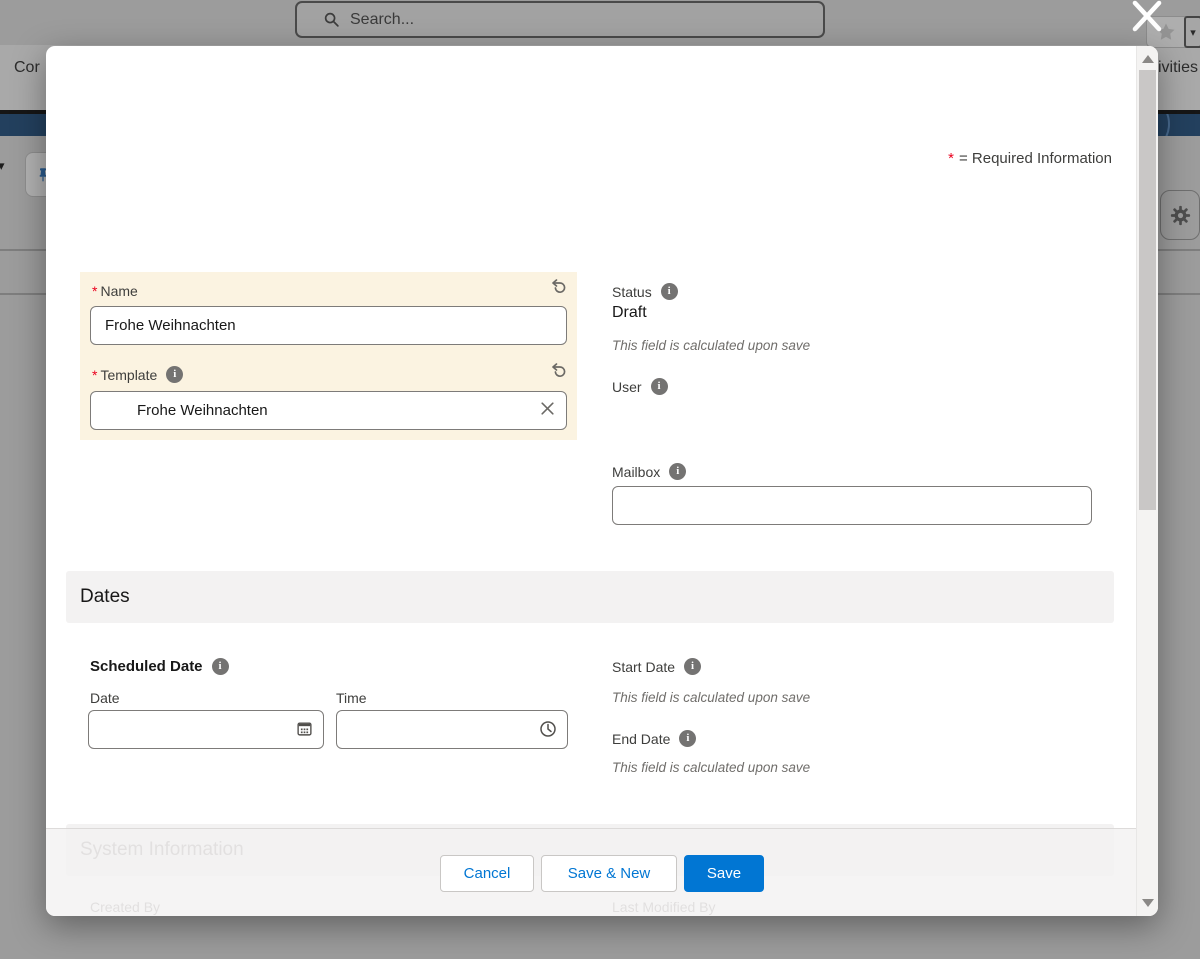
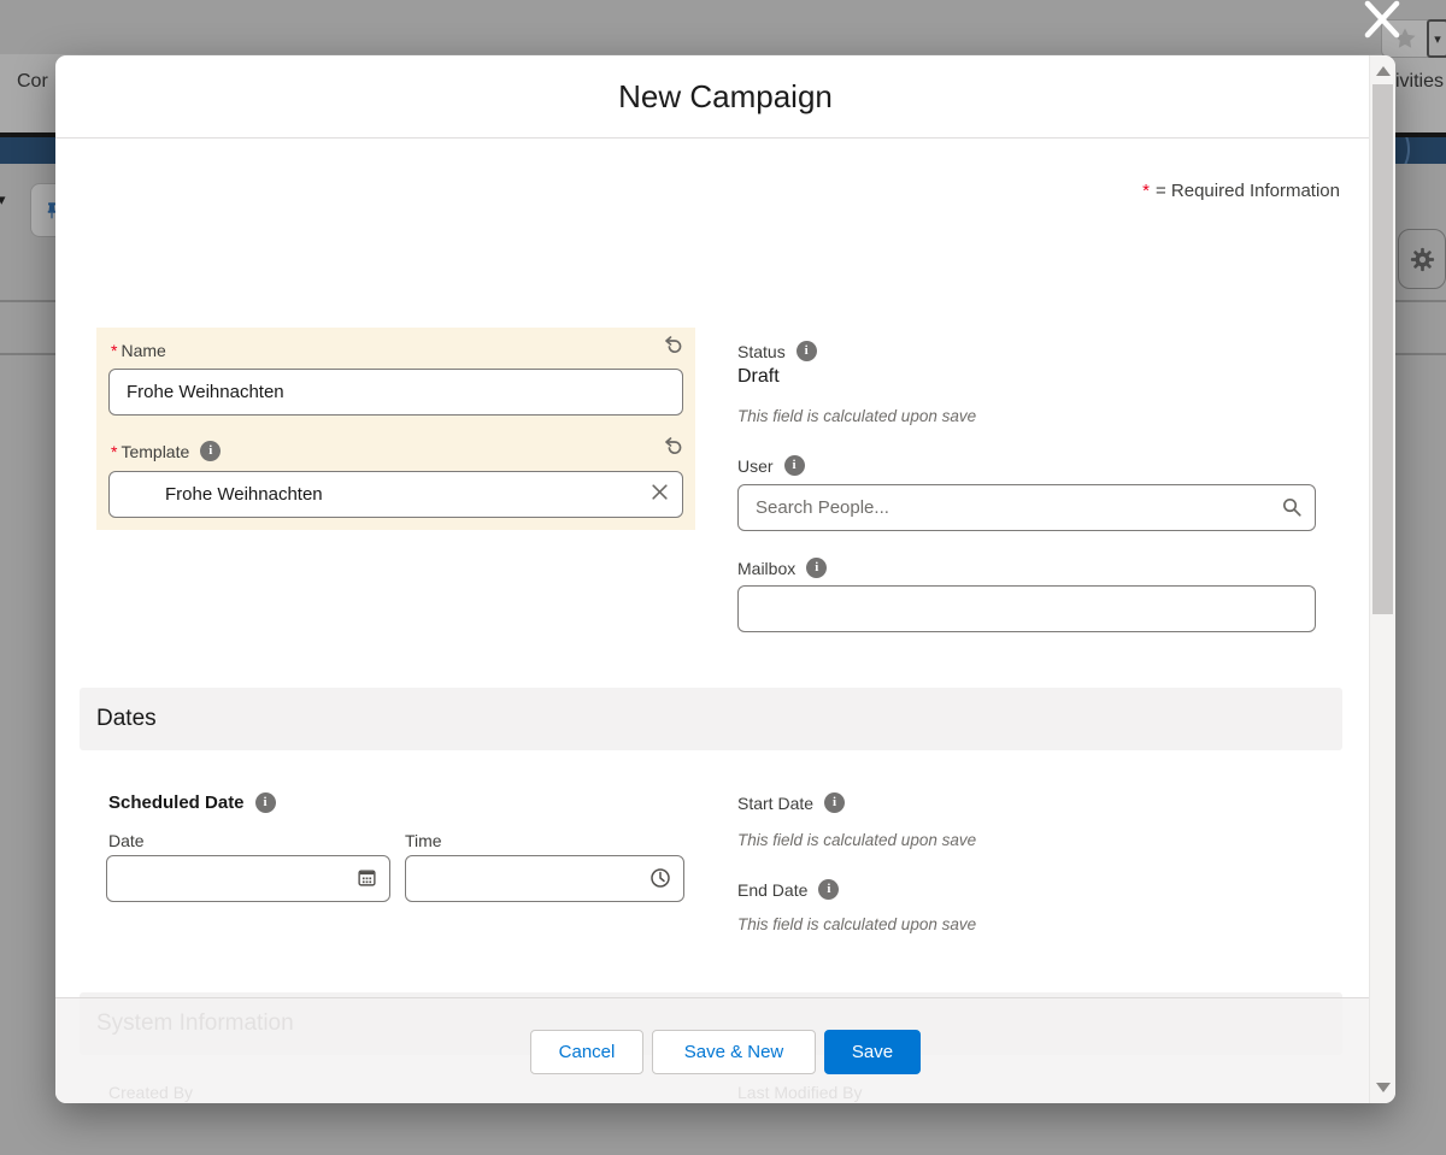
- Search...
  Cor
  ivities
  ▾
  ▾
+ New Campaign
  * = Required Information
  *
  Name
  Frohe Weihnachten
  *
  Template
  i
  Frohe Weihnachten
  Status
  i
  Draft
  This field is calculated upon save
  User
  i
+ Search People...
  Mailbox
  i
  Dates
  Scheduled Date
  i
  Date
  Time
  Start Date
  i
  This field is calculated upon save
  End Date
  i
  This field is calculated upon save
  Cancel
  Save & New
  Save
